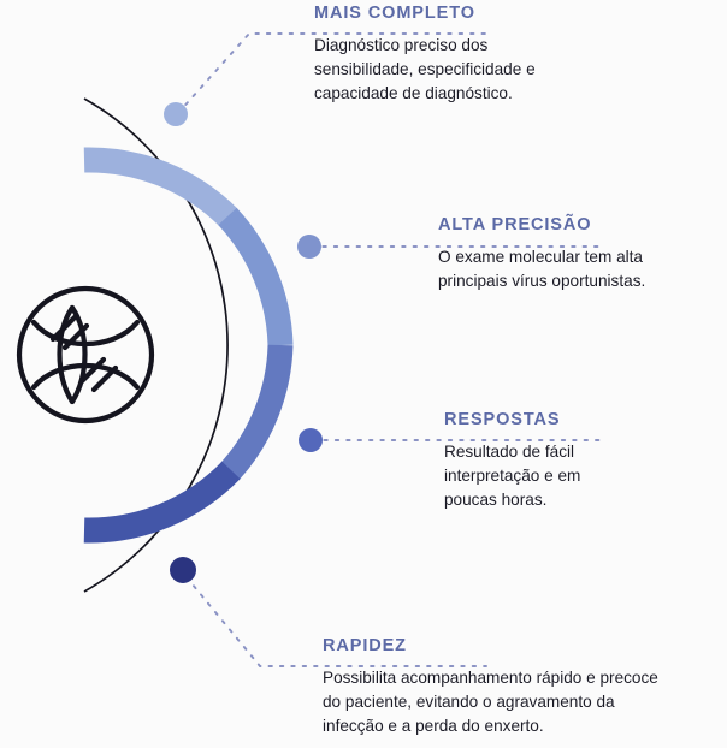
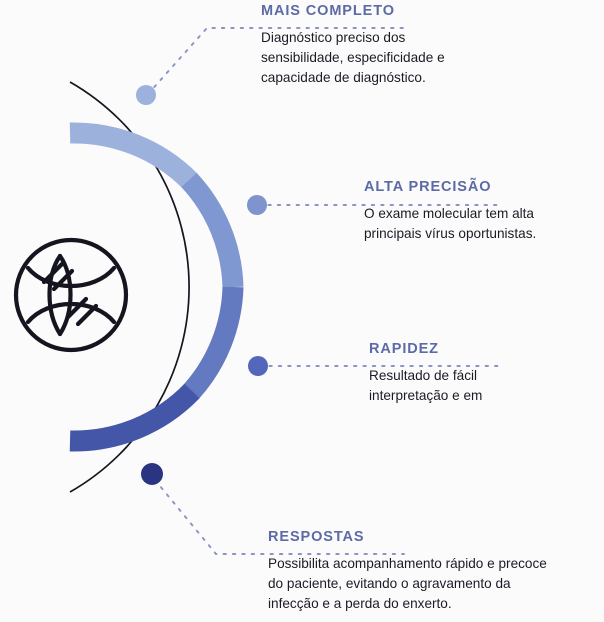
  MAIS COMPLETO
  Diagnóstico preciso dos
  sensibilidade, especificidade e
  capacidade de diagnóstico.
  ALTA PRECISÃO
  O exame molecular tem alta
  principais vírus oportunistas.
- RESPOSTAS
+ RAPIDEZ
  Resultado de fácil
  interpretação e em
- poucas horas.
- RAPIDEZ
+ RESPOSTAS
  Possibilita acompanhamento rápido e precoce
  do paciente, evitando o agravamento da
  infecção e a perda do enxerto.
